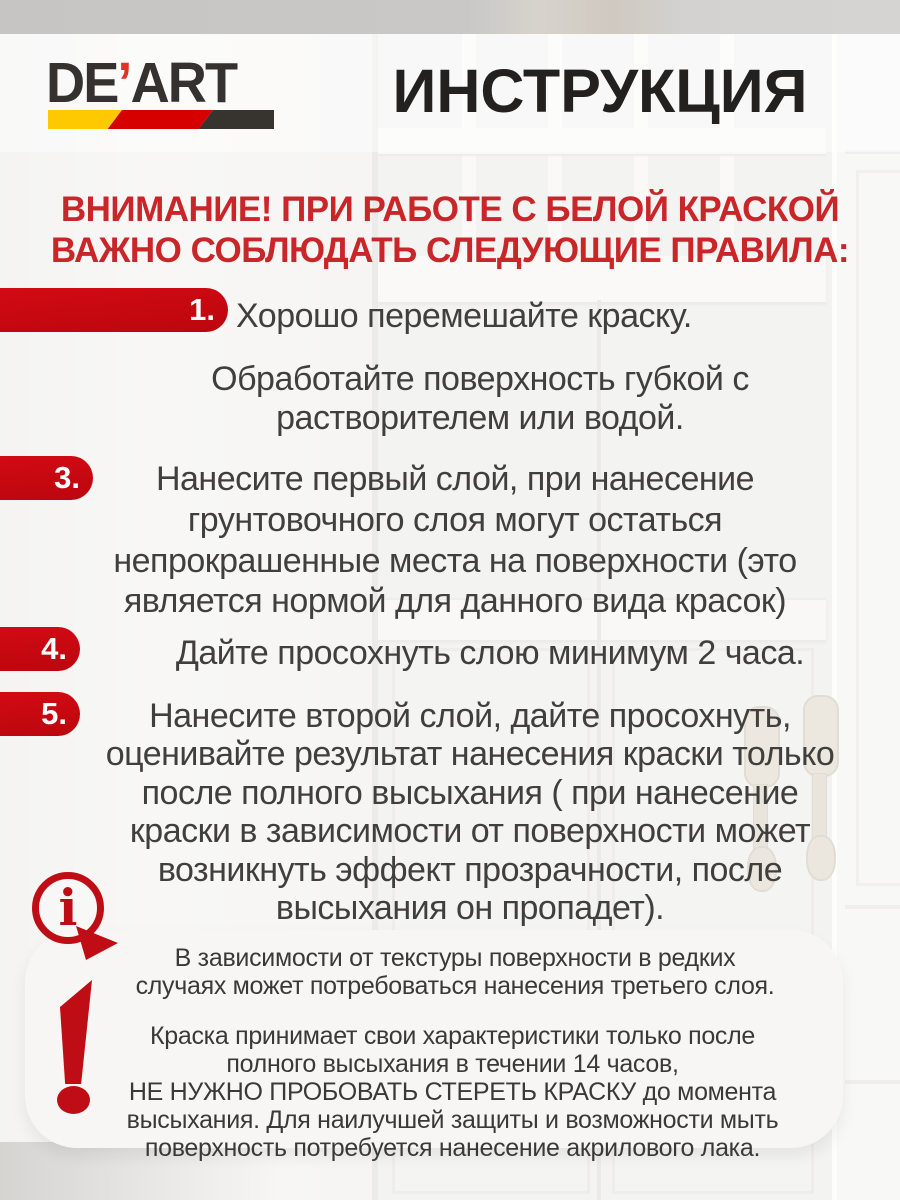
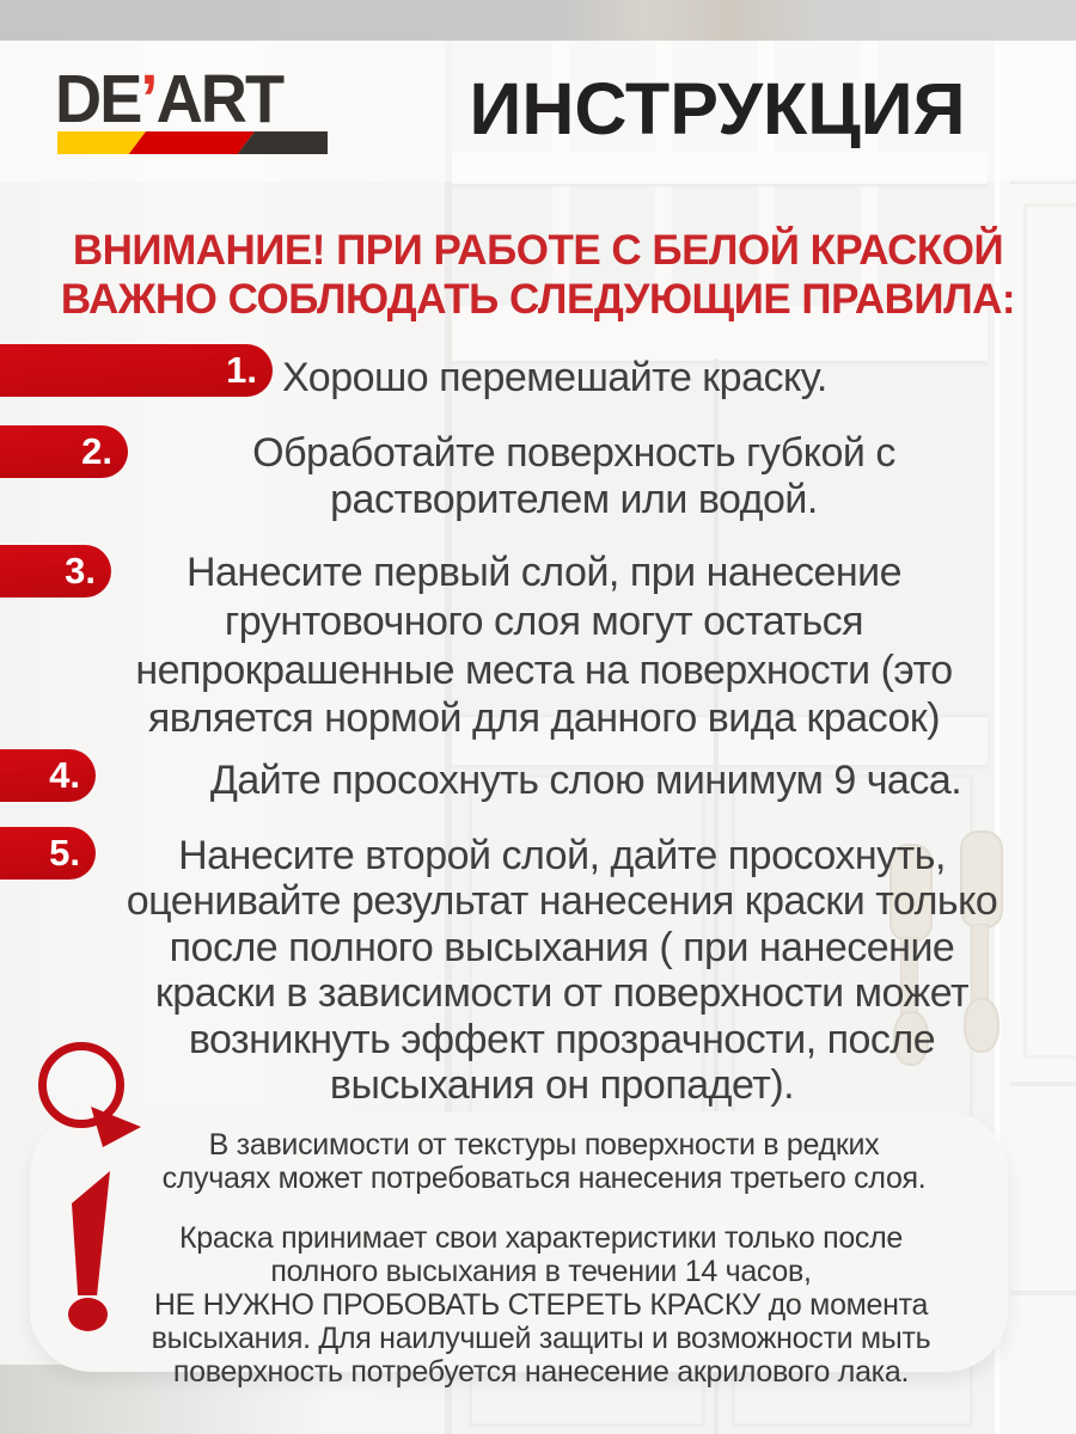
  DE’ART
  ИНСТРУКЦИЯ
  ВНИМАНИЕ! ПРИ РАБОТЕ С БЕЛОЙ КРАСКОЙ
  ВАЖНО СОБЛЮДАТЬ СЛЕДУЮЩИЕ ПРАВИЛА:
  1.
  Хорошо перемешайте краску.
+ 2.
  Обработайте поверхность губкой с
  растворителем или водой.
  3.
  Нанесите первый слой, при нанесение
  грунтовочного слоя могут остаться
  непрокрашенные места на поверхности (это
  является нормой для данного вида красок)
  4.
- Дайте просохнуть слою минимум 2 часа.
+ Дайте просохнуть слою минимум 9 часа.
  5.
  Нанесите второй слой, дайте просохнуть,
  оценивайте результат нанесения краски только
  после полного высыхания ( при нанесение
  краски в зависимости от поверхности может
  возникнуть эффект прозрачности, после
  высыхания он пропадет).
  В зависимости от текстуры поверхности в редких
  случаях может потребоваться нанесения третьего слоя.
  Краска принимает свои характеристики только после
  полного высыхания в течении 14 часов,
  НЕ НУЖНО ПРОБОВАТЬ СТЕРЕТЬ КРАСКУ до момента
  высыхания. Для наилучшей защиты и возможности мыть
  поверхность потребуется нанесение акрилового лака.
- i
